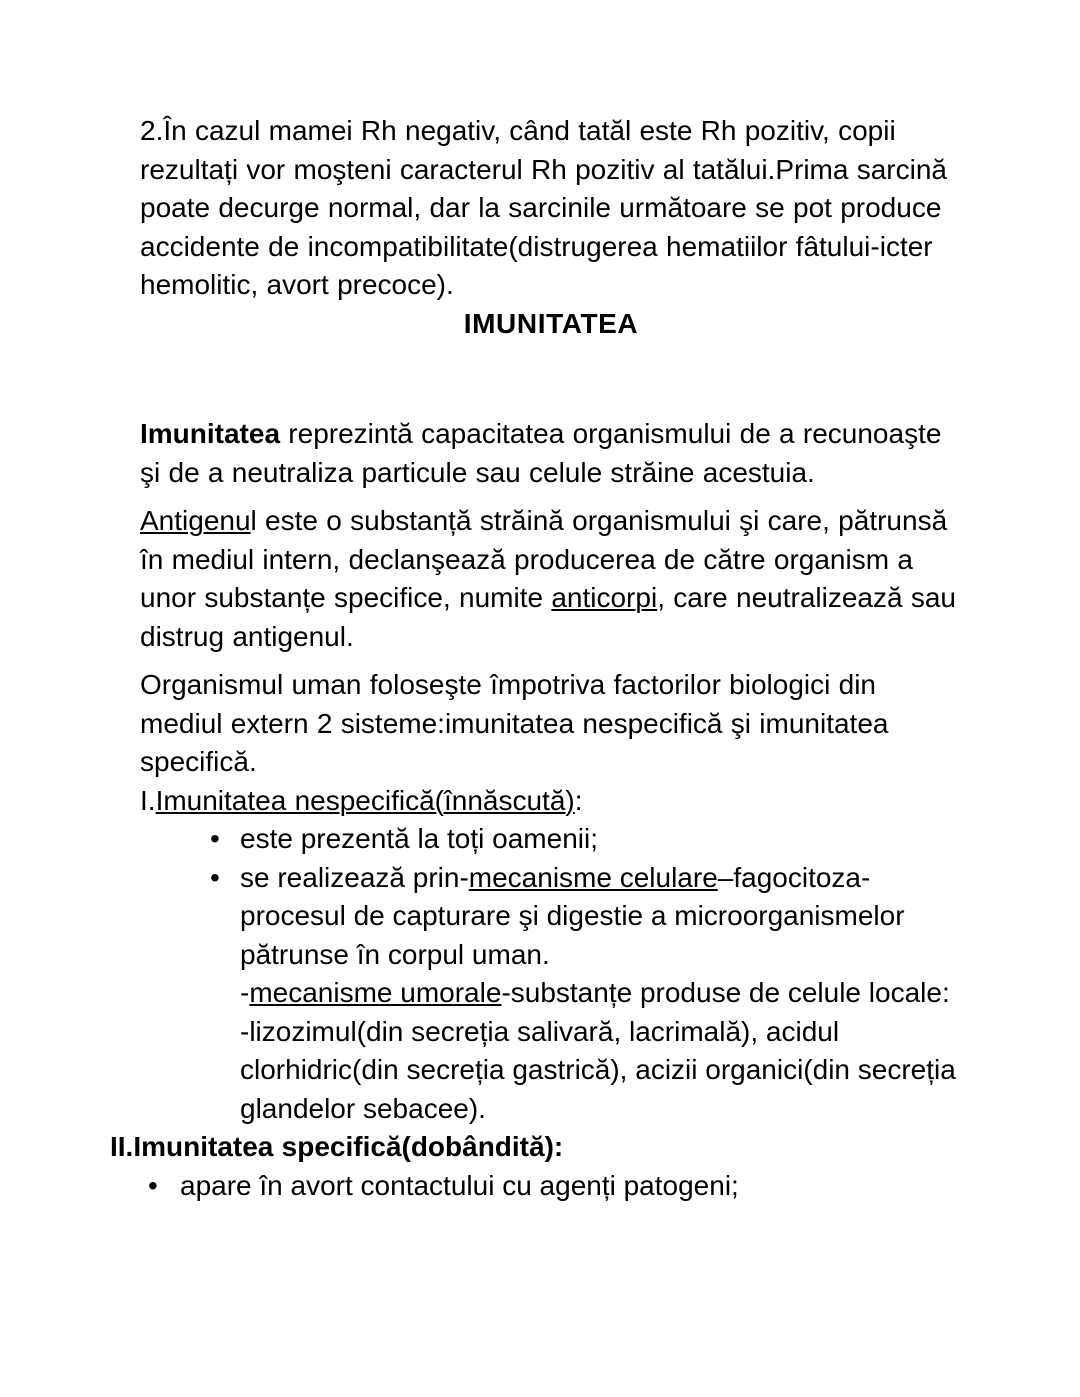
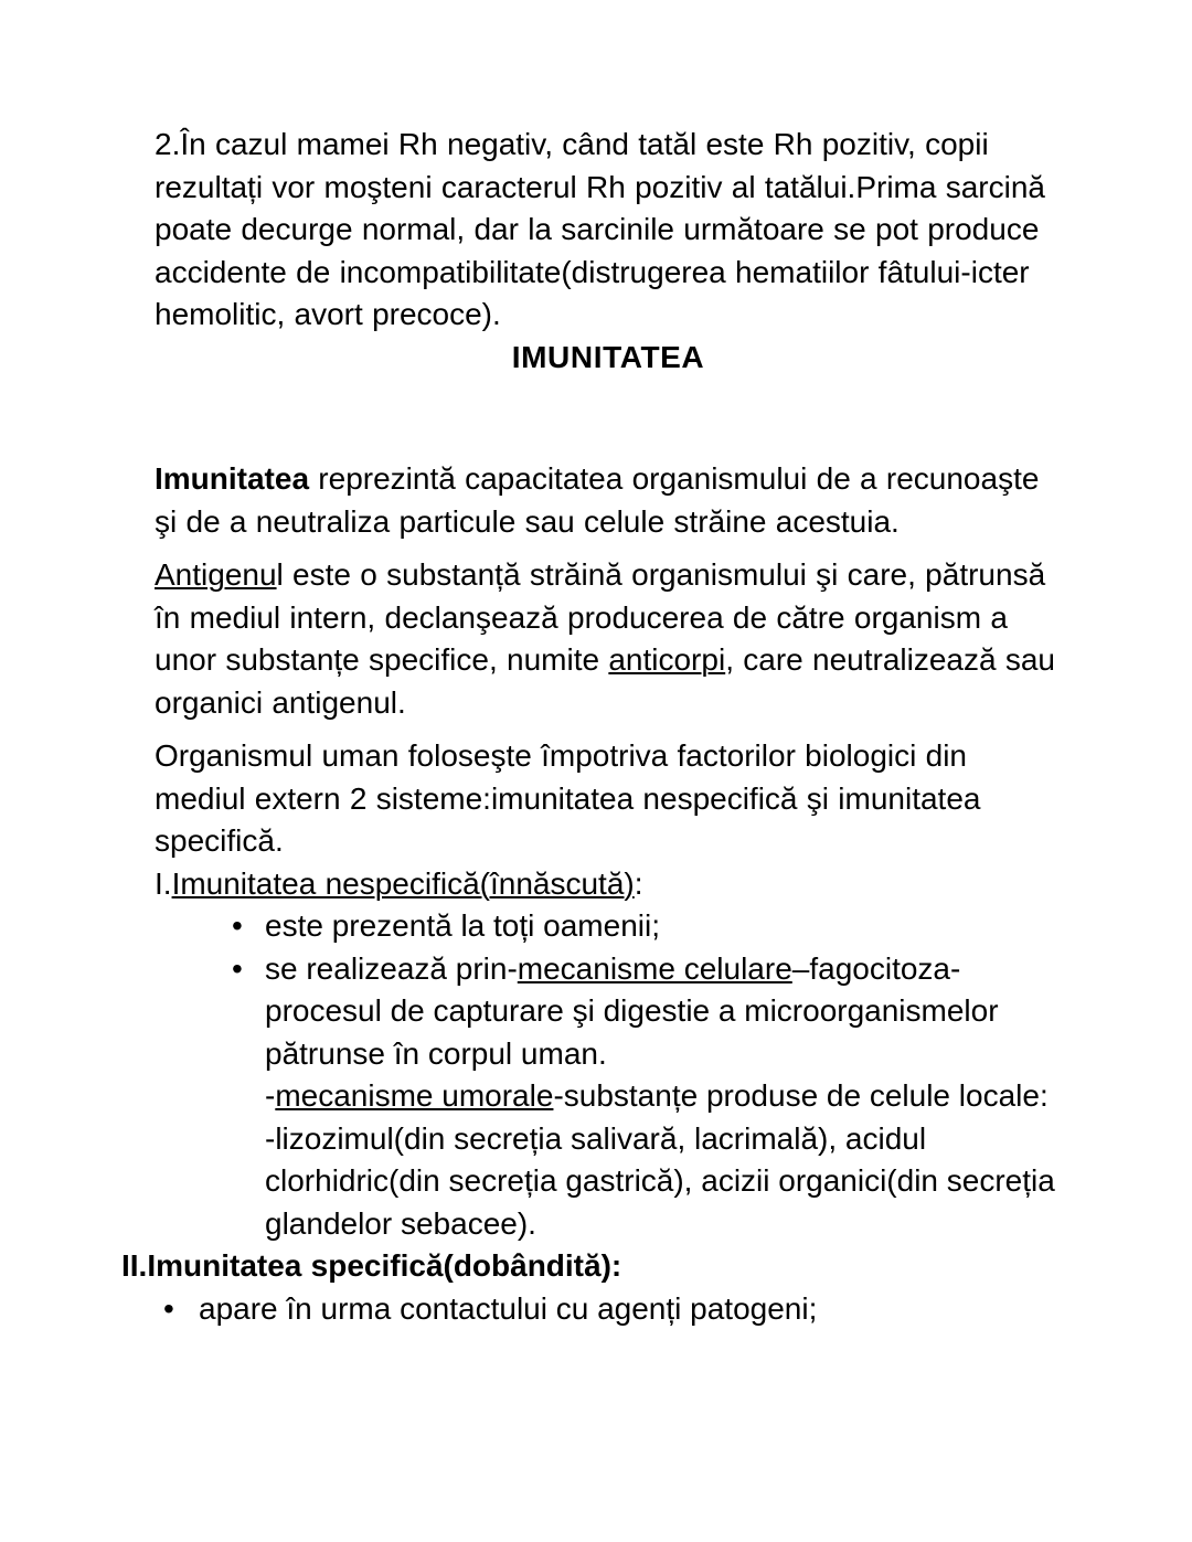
  2.În cazul mamei Rh negativ, când tatăl este Rh pozitiv, copii rezultați vor moşteni caracterul Rh pozitiv al tatălui.Prima sarcină poate decurge normal, dar la sarcinile următoare se pot produce accidente de incompatibilitate(distrugerea hematiilor fâtului-icter hemolitic, avort precoce).
  IMUNITATEA
  Imunitatea reprezintă capacitatea organismului de a recunoaşte şi de a neutraliza particule sau celule străine acestuia.
- Antigenul este o substanță străină organismului şi care, pătrunsă în mediul intern, declanşează producerea de către organism a unor substanțe specifice, numite anticorpi, care neutralizează sau distrug antigenul.
+ Antigenul este o substanță străină organismului şi care, pătrunsă în mediul intern, declanşează producerea de către organism a unor substanțe specifice, numite anticorpi, care neutralizează sau organici antigenul.
  Organismul uman foloseşte împotriva factorilor biologici din mediul extern 2 sisteme:imunitatea nespecifică şi imunitatea specifică.
  I.Imunitatea nespecifică(înnăscută):
  •
  este prezentă la toți oamenii;
  •
  se realizează prin-mecanisme celulare–fagocitoza-procesul de capturare şi digestie a microorganismelor pătrunse în corpul uman.
  -mecanisme umorale-substanțe produse de celule locale:
  -lizozimul(din secreția salivară, lacrimală), acidul clorhidric(din secreția gastrică), acizii organici(din secreția glandelor sebacee).
  II.Imunitatea specifică(dobândită):
  •
- apare în avort contactului cu agenți patogeni;
+ apare în urma contactului cu agenți patogeni;
